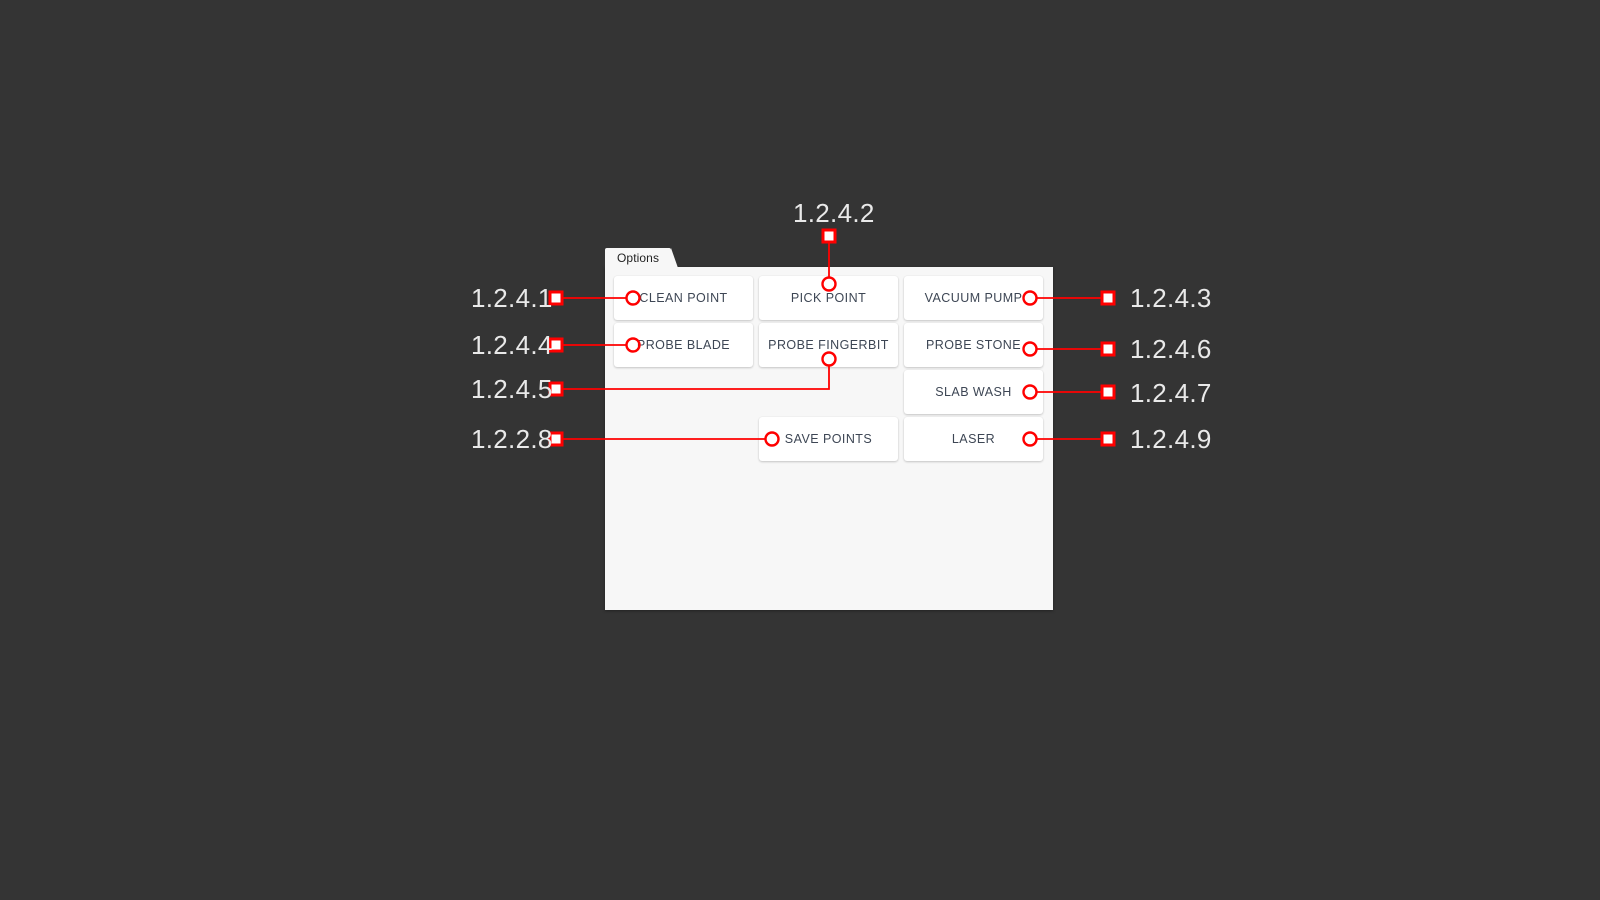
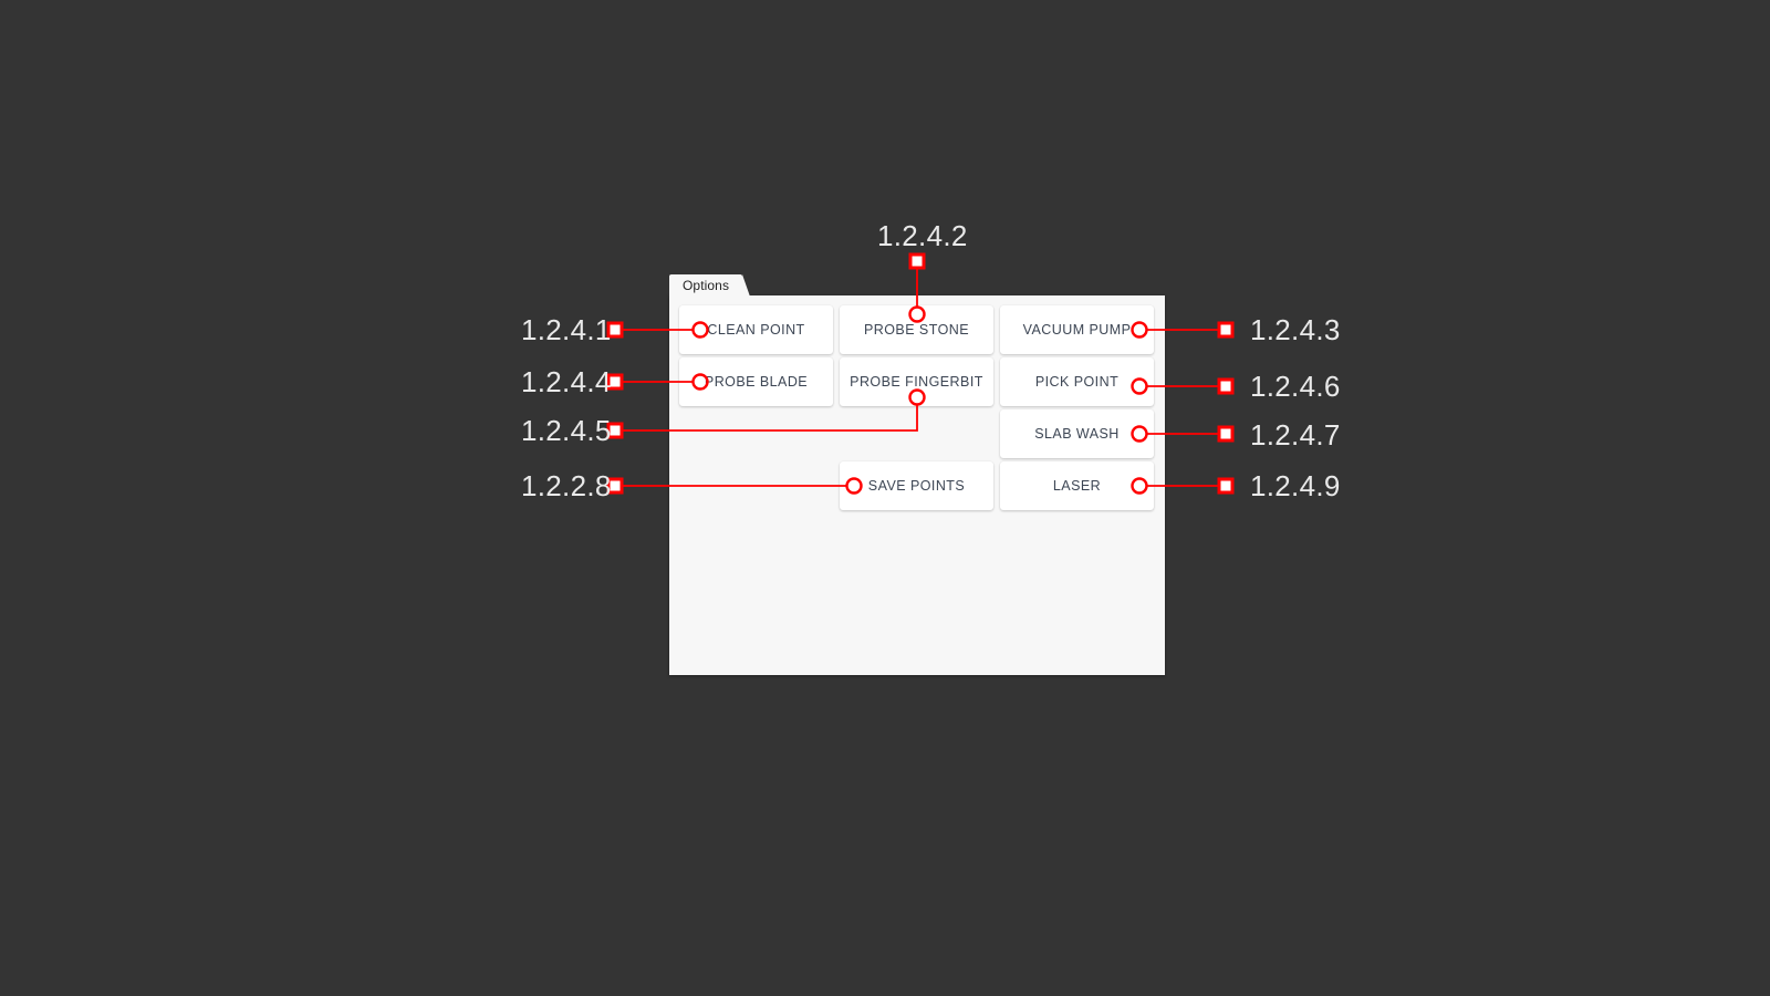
  Options
  CLEAN POINT
- PICK POINT
+ PROBE STONE
  VACUUM PUMP
  PROBE BLADE
  PROBE FINGERBIT
- PROBE STONE
+ PICK POINT
  SLAB WASH
  SAVE POINTS
  LASER
  1.2.4.2
  1.2.4.1
  1.2.4.3
  1.2.4.4
  1.2.4.6
  1.2.4.5
  1.2.4.7
  1.2.2.8
  1.2.4.9
